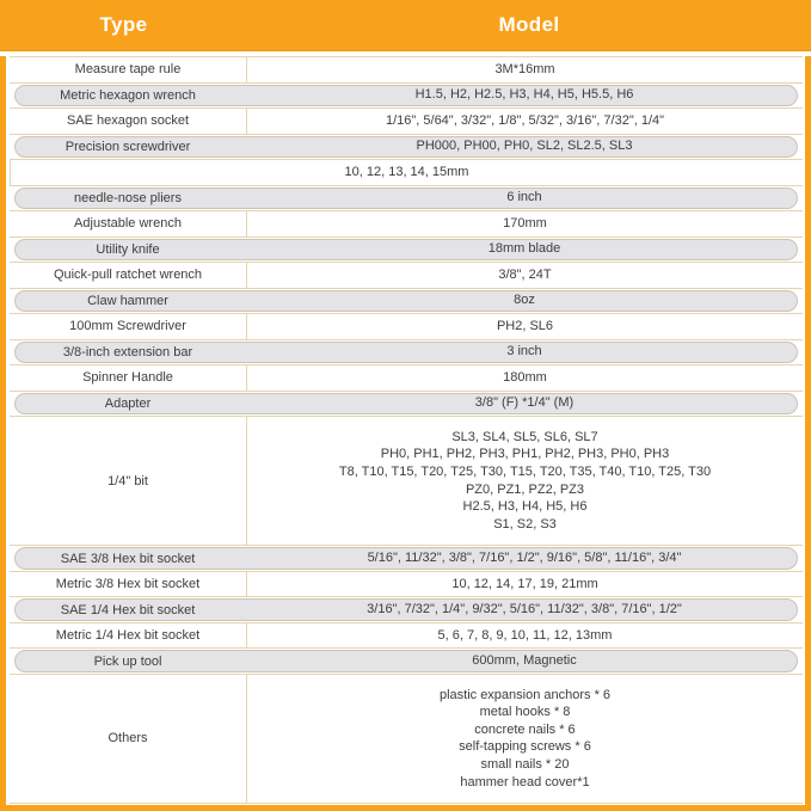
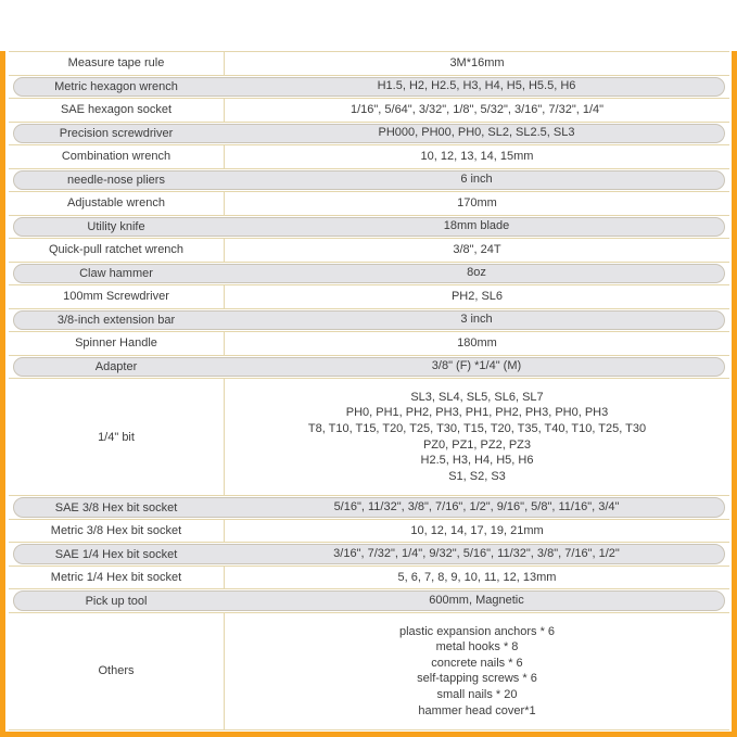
- Type
- Model
  Measure tape rule
  3M*16mm
  Metric hexagon wrench
  H1.5, H2, H2.5, H3, H4, H5, H5.5, H6
  SAE hexagon socket
  1/16", 5/64", 3/32", 1/8", 5/32", 3/16", 7/32", 1/4"
  Precision screwdriver
  PH000, PH00, PH0, SL2, SL2.5, SL3
+ Combination wrench
  10, 12, 13, 14, 15mm
  needle-nose pliers
  6 inch
  Adjustable wrench
  170mm
  Utility knife
  18mm blade
  Quick-pull ratchet wrench
  3/8", 24T
  Claw hammer
  8oz
  100mm Screwdriver
  PH2, SL6
  3/8-inch extension bar
  3 inch
  Spinner Handle
  180mm
  Adapter
  3/8" (F) *1/4" (M)
  1/4" bit
  SL3, SL4, SL5, SL6, SL7
  PH0, PH1, PH2, PH3, PH1, PH2, PH3, PH0, PH3
  T8, T10, T15, T20, T25, T30, T15, T20, T35, T40, T10, T25, T30
  PZ0, PZ1, PZ2, PZ3
  H2.5, H3, H4, H5, H6
  S1, S2, S3
  SAE 3/8 Hex bit socket
  5/16", 11/32", 3/8", 7/16", 1/2", 9/16", 5/8", 11/16", 3/4"
  Metric 3/8 Hex bit socket
  10, 12, 14, 17, 19, 21mm
  SAE 1/4 Hex bit socket
  3/16", 7/32", 1/4", 9/32", 5/16", 11/32", 3/8", 7/16", 1/2"
  Metric 1/4 Hex bit socket
  5, 6, 7, 8, 9, 10, 11, 12, 13mm
  Pick up tool
  600mm, Magnetic
  Others
  plastic expansion anchors * 6
  metal hooks * 8
  concrete nails * 6
  self-tapping screws * 6
  small nails * 20
  hammer head cover*1
